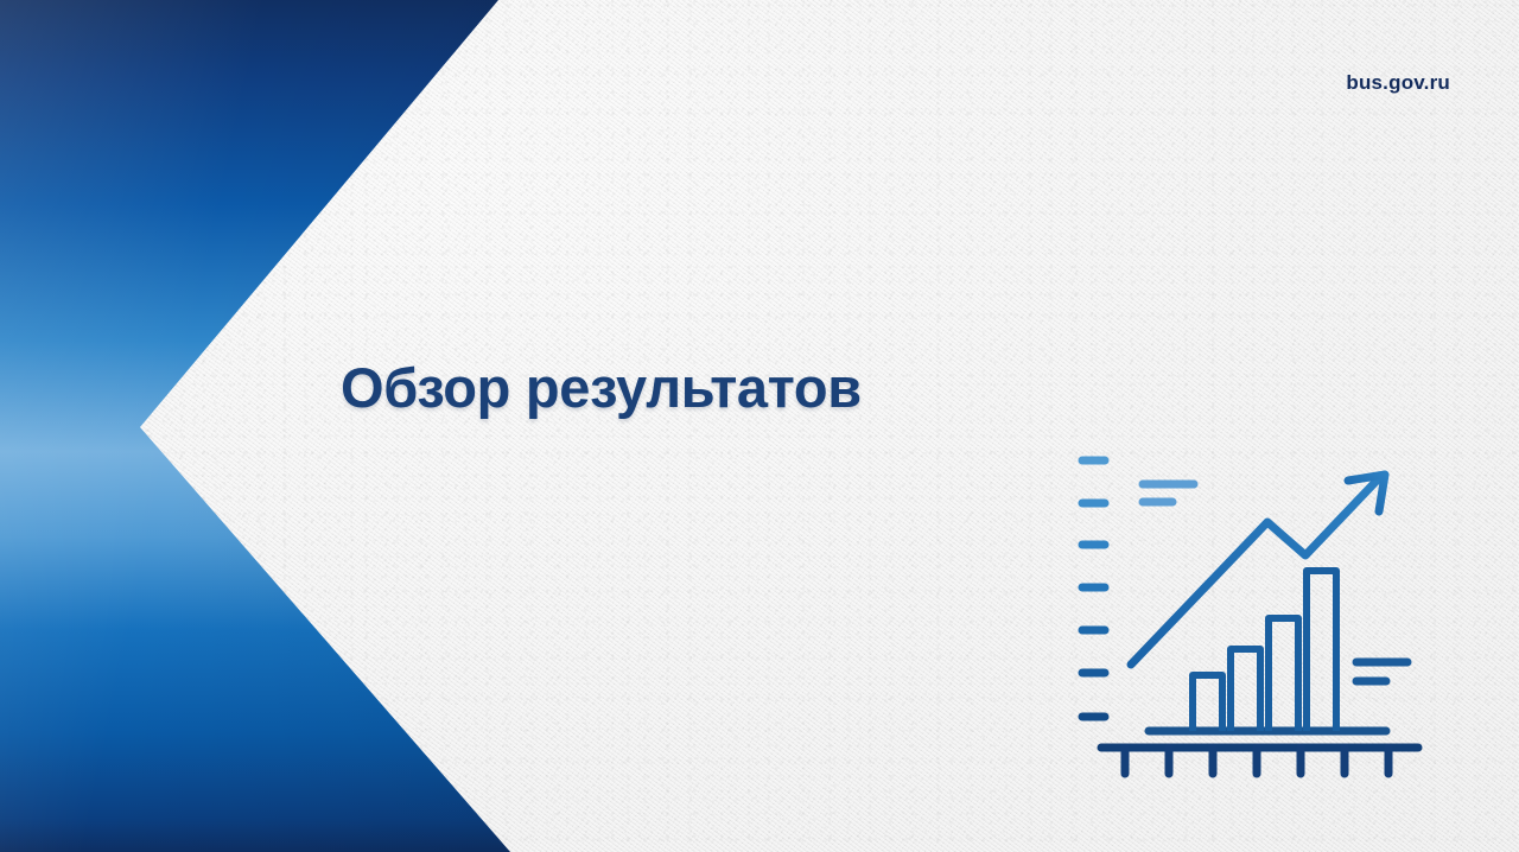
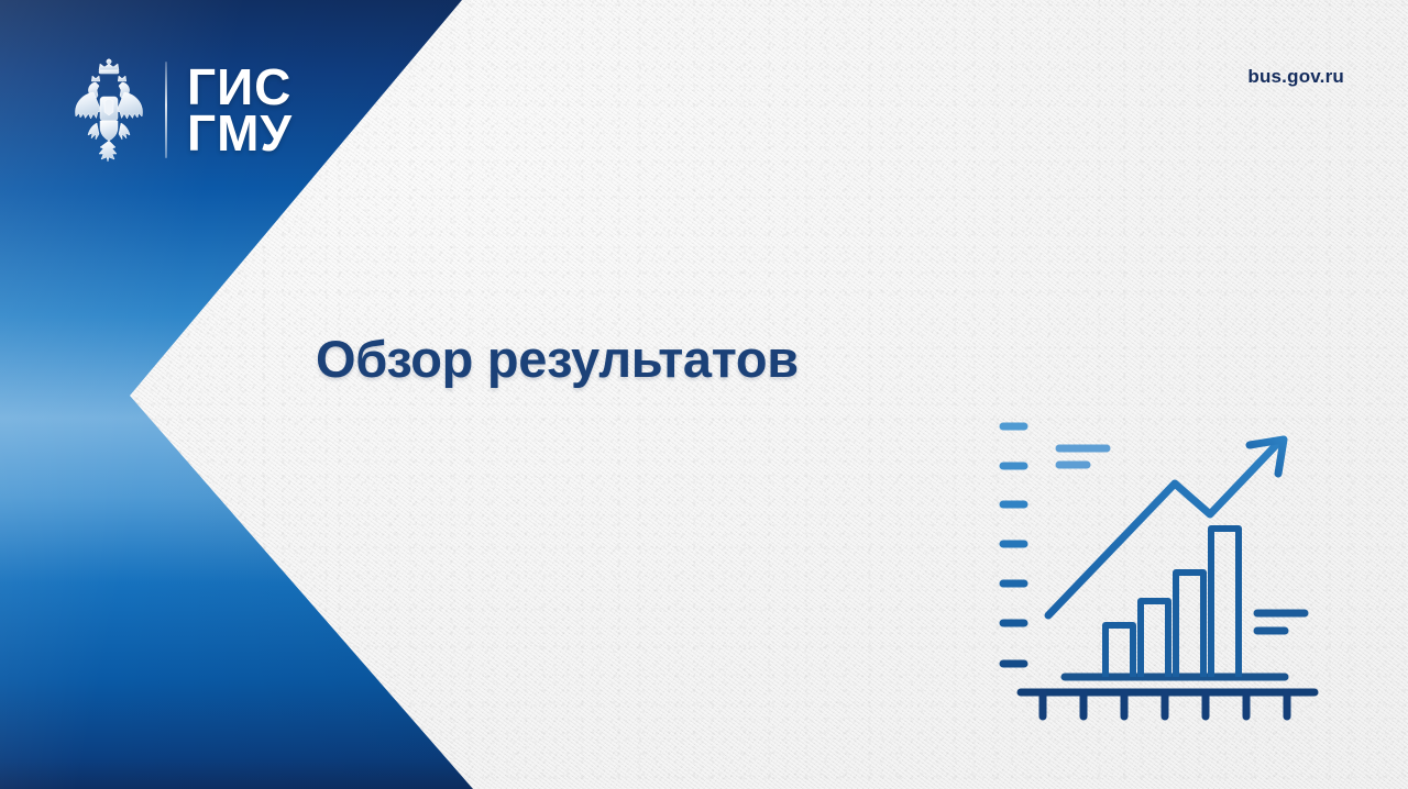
+ ГИС
+ ГМУ
  bus.gov.ru
  Обзор результатов
